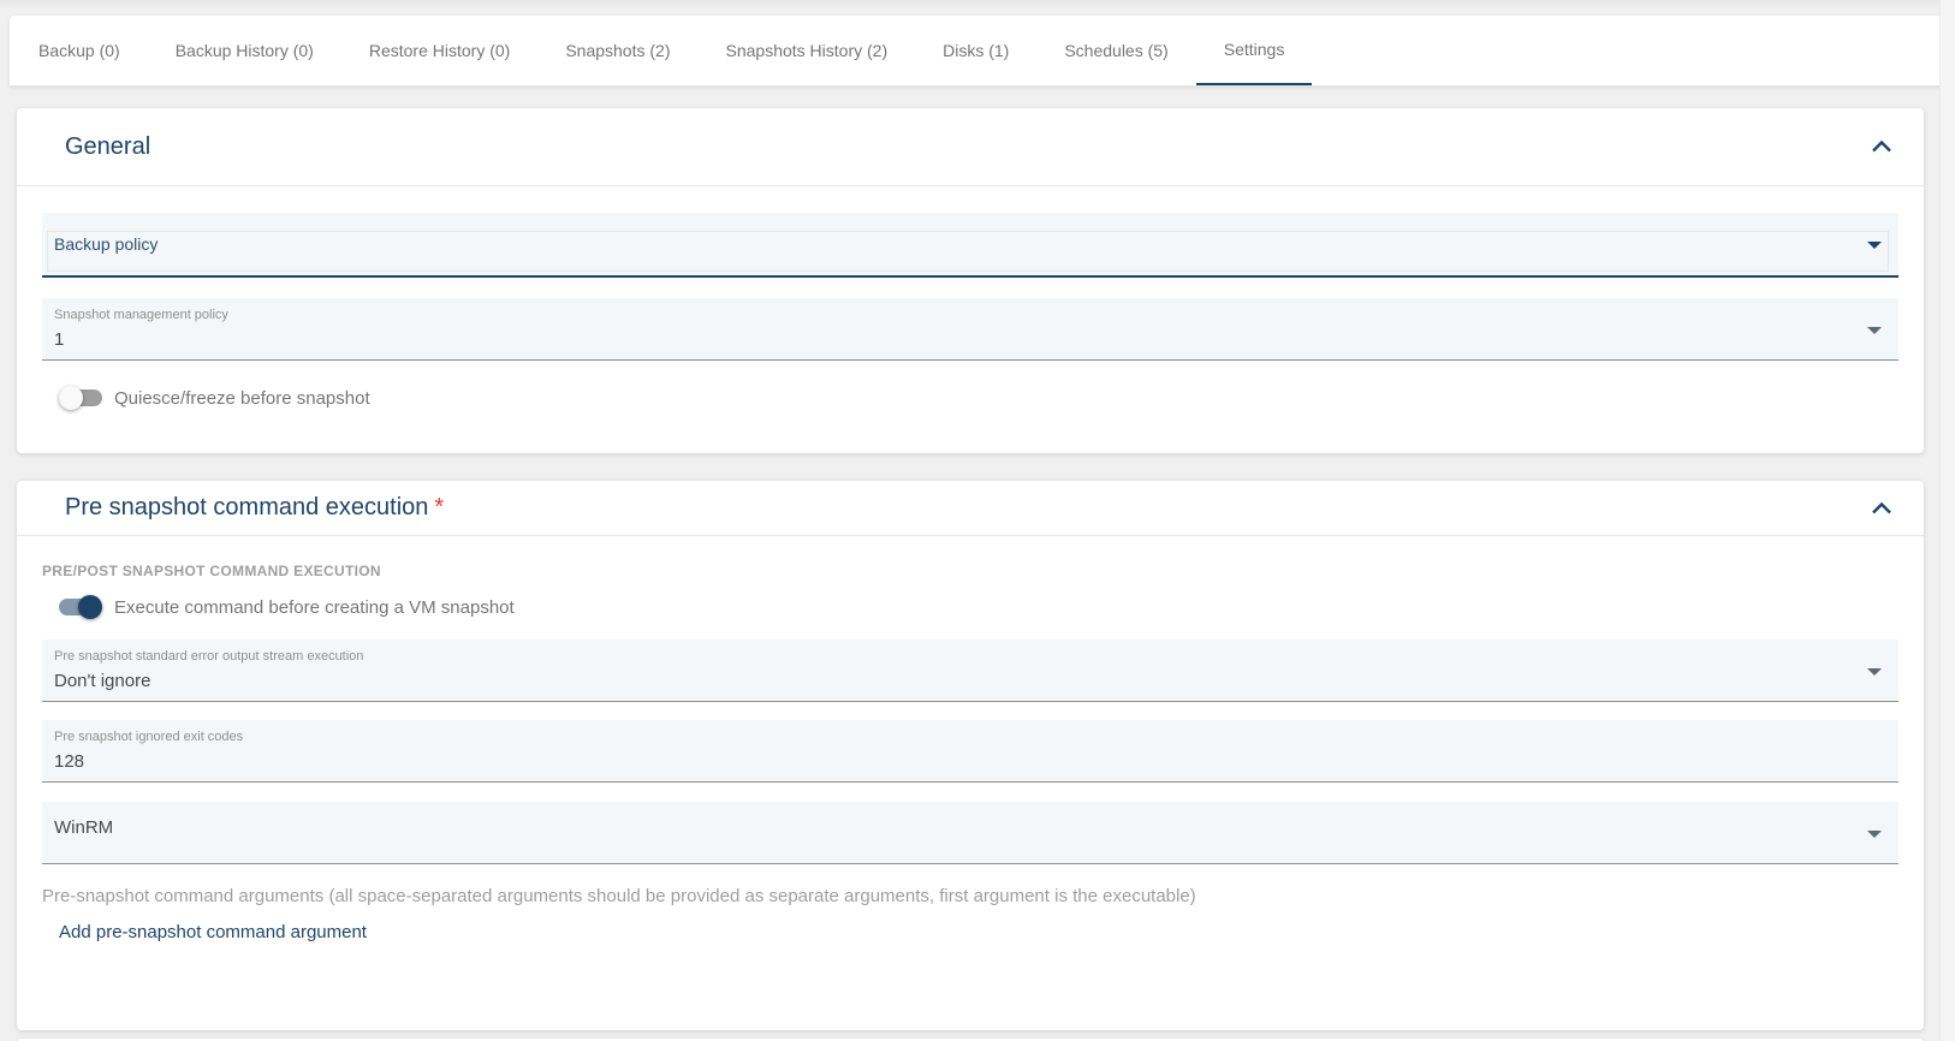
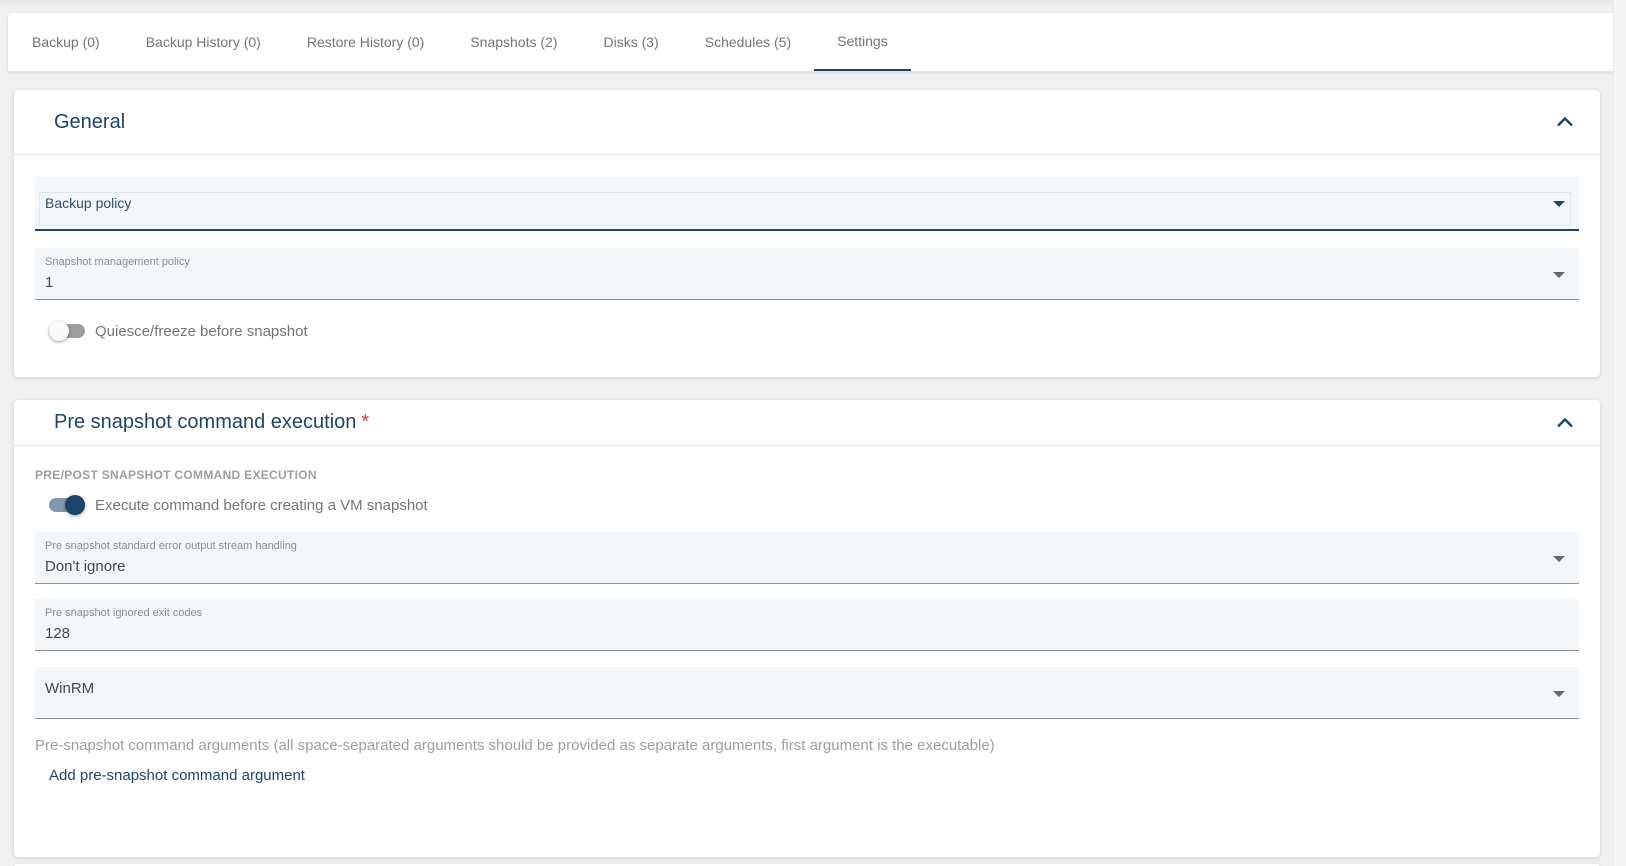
  Backup (0)
  Backup History (0)
  Restore History (0)
  Snapshots (2)
- Snapshots History (2)
- Disks (1)
+ Disks (3)
  Schedules (5)
  Settings
  General
  Backup policy
  Snapshot management policy
  1
  Quiesce/freeze before snapshot
  Pre snapshot command execution *
  PRE/POST SNAPSHOT COMMAND EXECUTION
  Execute command before creating a VM snapshot
- Pre snapshot standard error output stream execution
+ Pre snapshot standard error output stream handling
  Don't ignore
  Pre snapshot ignored exit codes
  128
  WinRM
  Pre-snapshot command arguments (all space-separated arguments should be provided as separate arguments, first argument is the executable)
  Add pre-snapshot command argument
